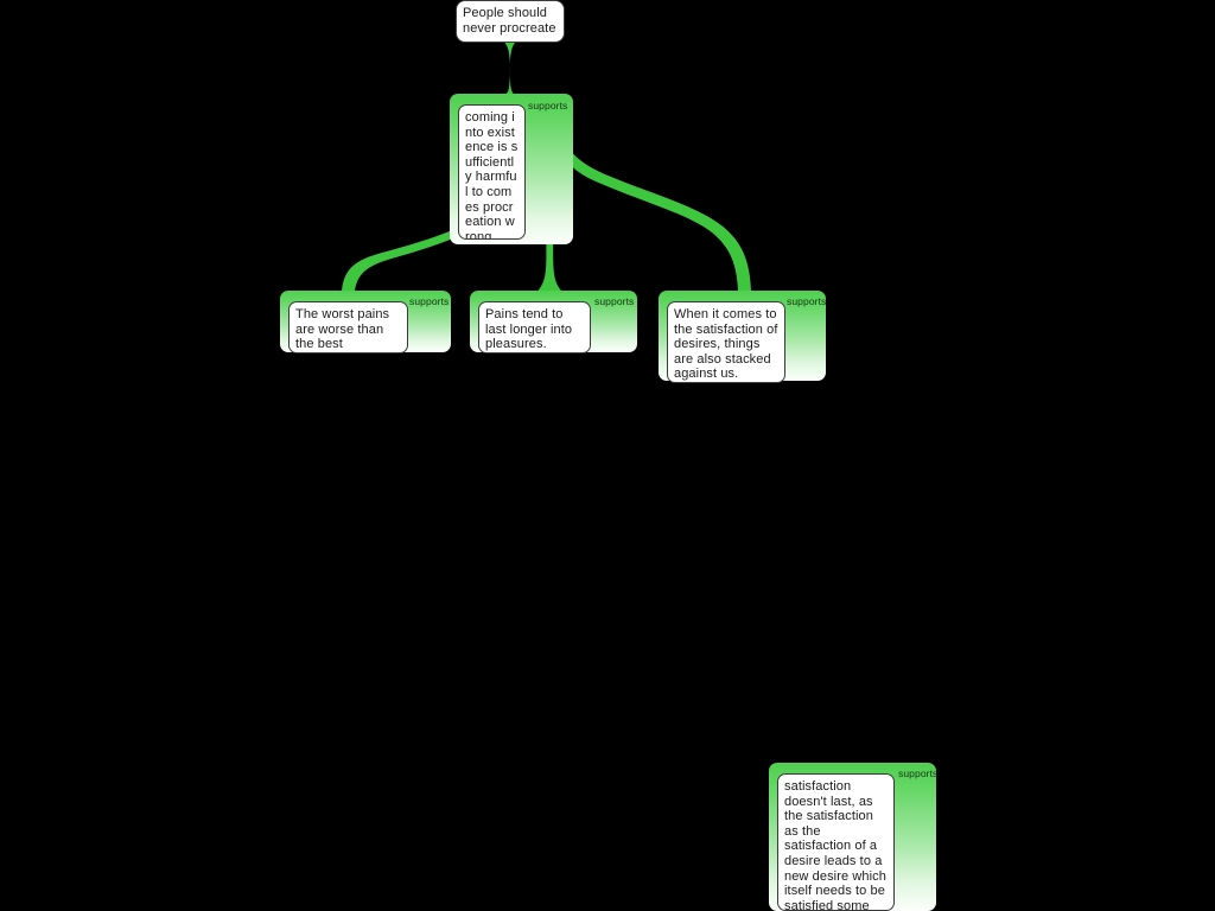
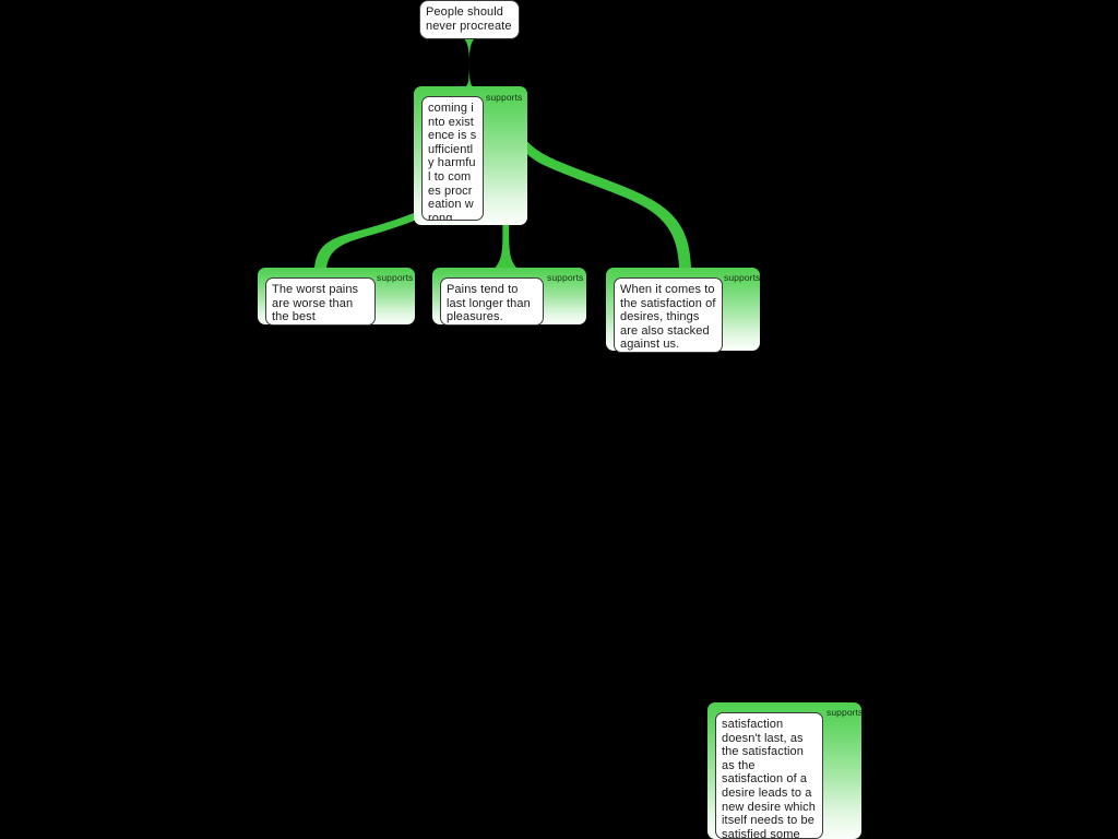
  People should never procreate
  supports
  coming into existence is sufficiently harmful to comes procreation wrong
  supports
  supports
- Pains tend to last longer into pleasures.
+ Pains tend to last longer than pleasures.
  supports
  When it comes to the satisfaction of desires, things are also stacked against us.
  supports
  satisfaction doesn't last, as the satisfaction as the satisfaction of a desire leads to a new desire which itself needs to be satisfied some
